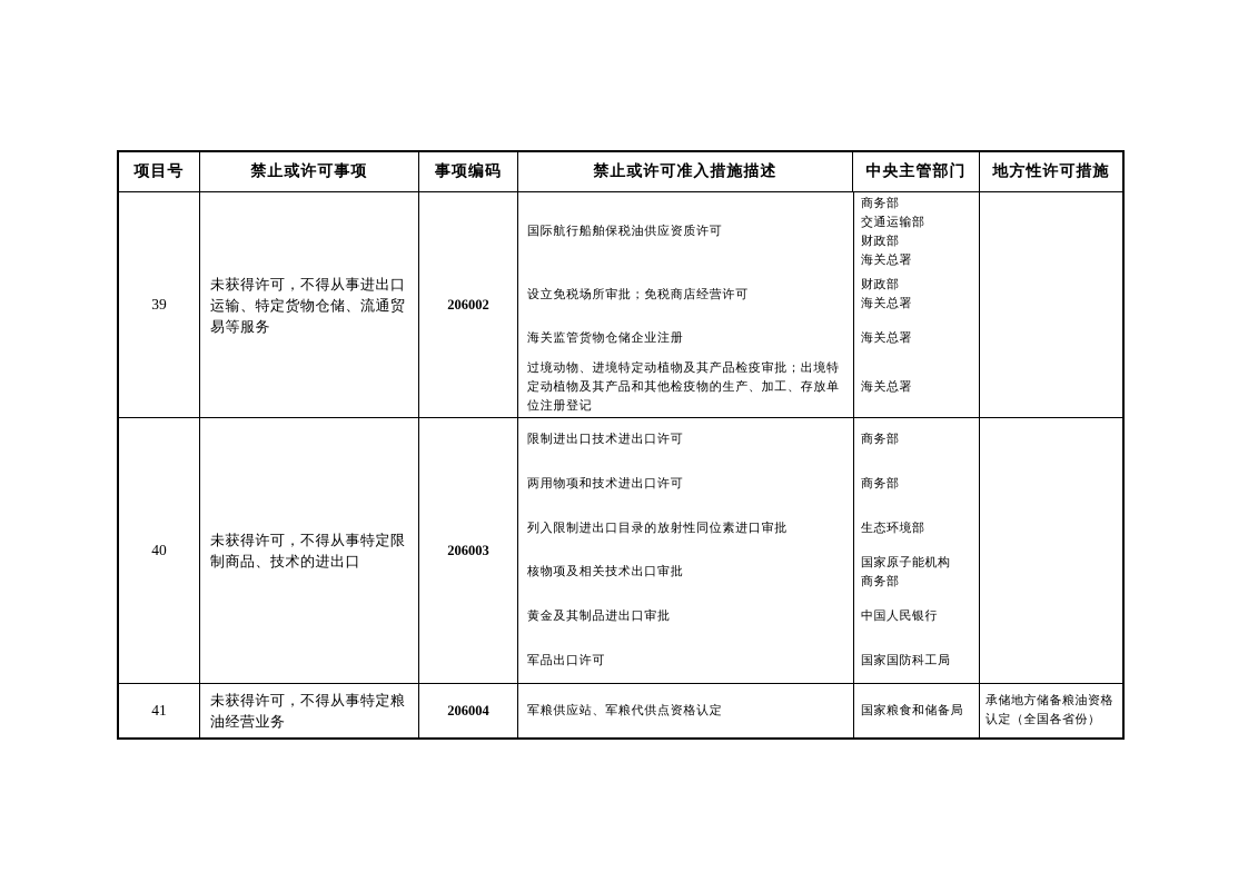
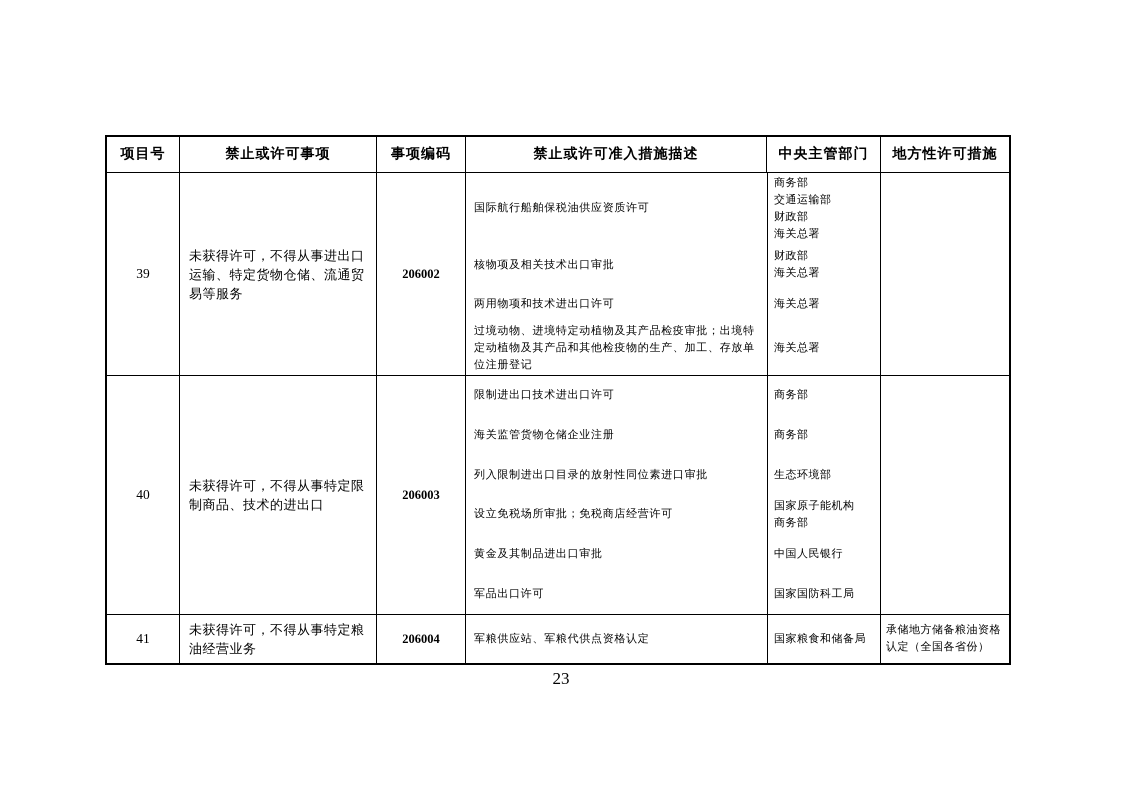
  项目号
  禁止或许可事项
  事项编码
  禁止或许可准入措施描述
  中央主管部门
  地方性许可措施
  39
  未获得许可，不得从事进出口运输、特定货物仓储、流通贸易等服务
  206002
  国际航行船舶保税油供应资质许可
  商务部
  交通运输部
  财政部
  海关总署
- 设立免税场所审批；免税商店经营许可
+ 核物项及相关技术出口审批
  财政部
  海关总署
- 海关监管货物仓储企业注册
+ 两用物项和技术进出口许可
  海关总署
  过境动物、进境特定动植物及其产品检疫审批；出境特定动植物及其产品和其他检疫物的生产、加工、存放单位注册登记
  海关总署
  40
  未获得许可，不得从事特定限制商品、技术的进出口
  206003
  限制进出口技术进出口许可
  商务部
- 两用物项和技术进出口许可
+ 海关监管货物仓储企业注册
  商务部
  列入限制进出口目录的放射性同位素进口审批
  生态环境部
- 核物项及相关技术出口审批
+ 设立免税场所审批；免税商店经营许可
  国家原子能机构
  商务部
  黄金及其制品进出口审批
  中国人民银行
  军品出口许可
  国家国防科工局
  41
  未获得许可，不得从事特定粮油经营业务
  206004
  军粮供应站、军粮代供点资格认定
  国家粮食和储备局
  承储地方储备粮油资格认定（全国各省份）
+ 23
